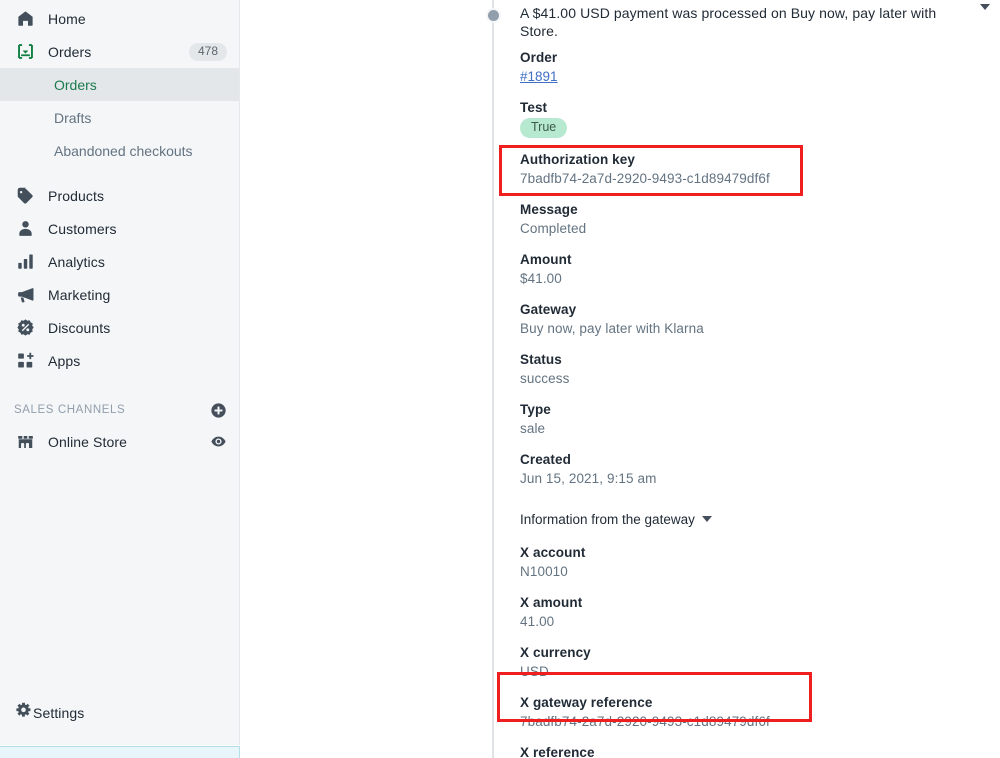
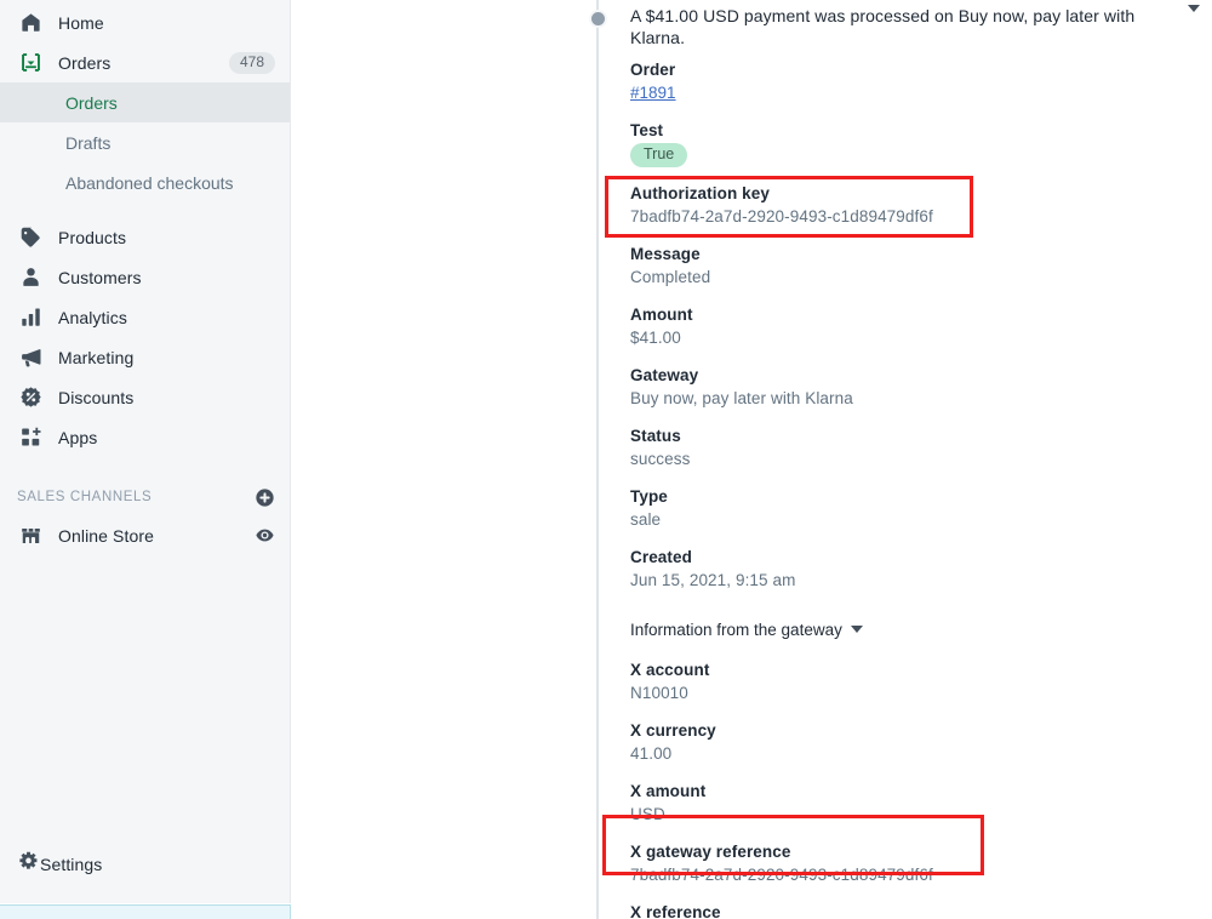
  Home
  Orders
  478
  Orders
  Drafts
  Abandoned checkouts
  Products
  Customers
  Analytics
  Marketing
  Discounts
  Apps
  SALES CHANNELS
  Online Store
  Settings
- A $41.00 USD payment was processed on Buy now, pay later with Store.
+ A $41.00 USD payment was processed on Buy now, pay later with Klarna.
  Order
  #1891
  Test
  True
  Authorization key
  7badfb74-2a7d-2920-9493-c1d89479df6f
  Message
  Completed
  Amount
  $41.00
  Gateway
  Buy now, pay later with Klarna
  Status
  success
  Type
  sale
  Created
  Jun 15, 2021, 9:15 am
  Information from the gateway
  X account
  N10010
- X amount
+ X currency
  41.00
- X currency
+ X amount
  USD
  X gateway reference
  7badfb74-2a7d-2920-9493-c1d89479df6f
  X reference
